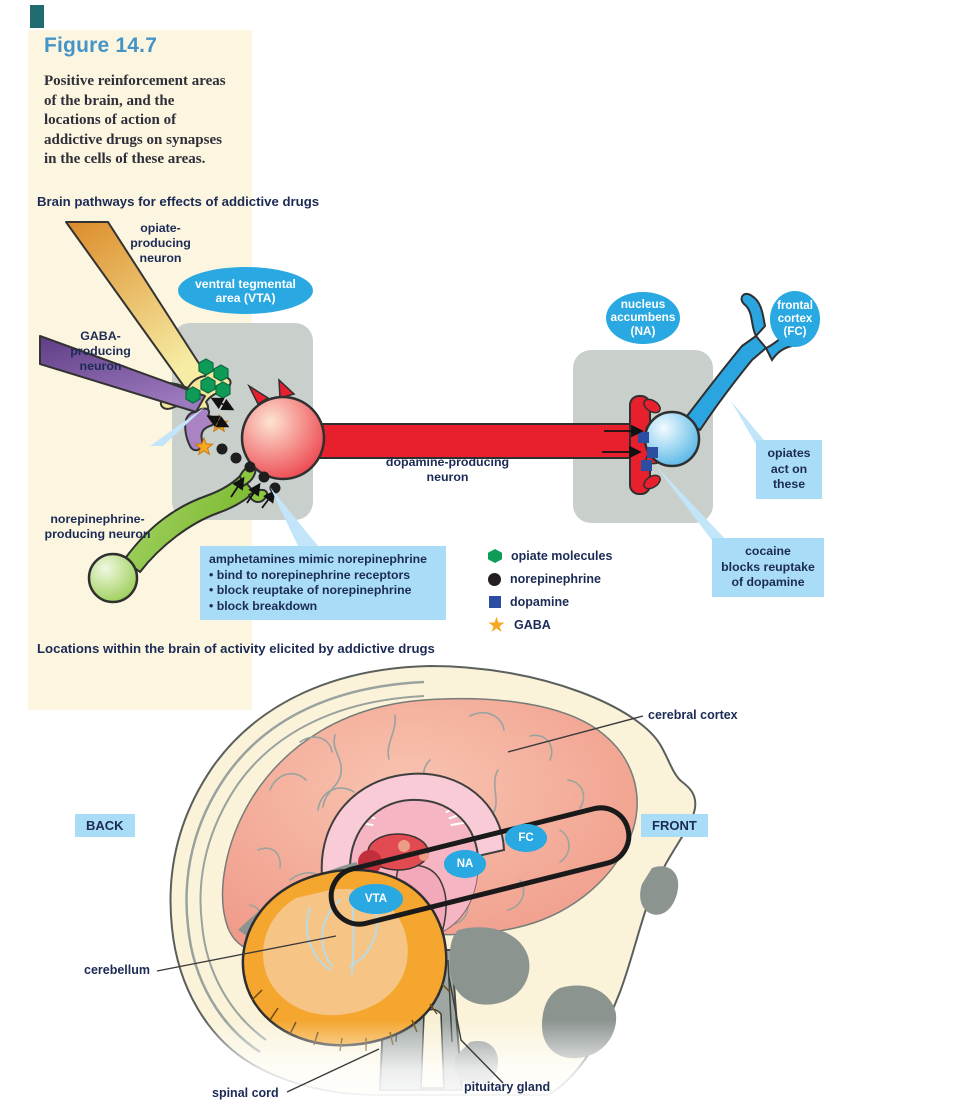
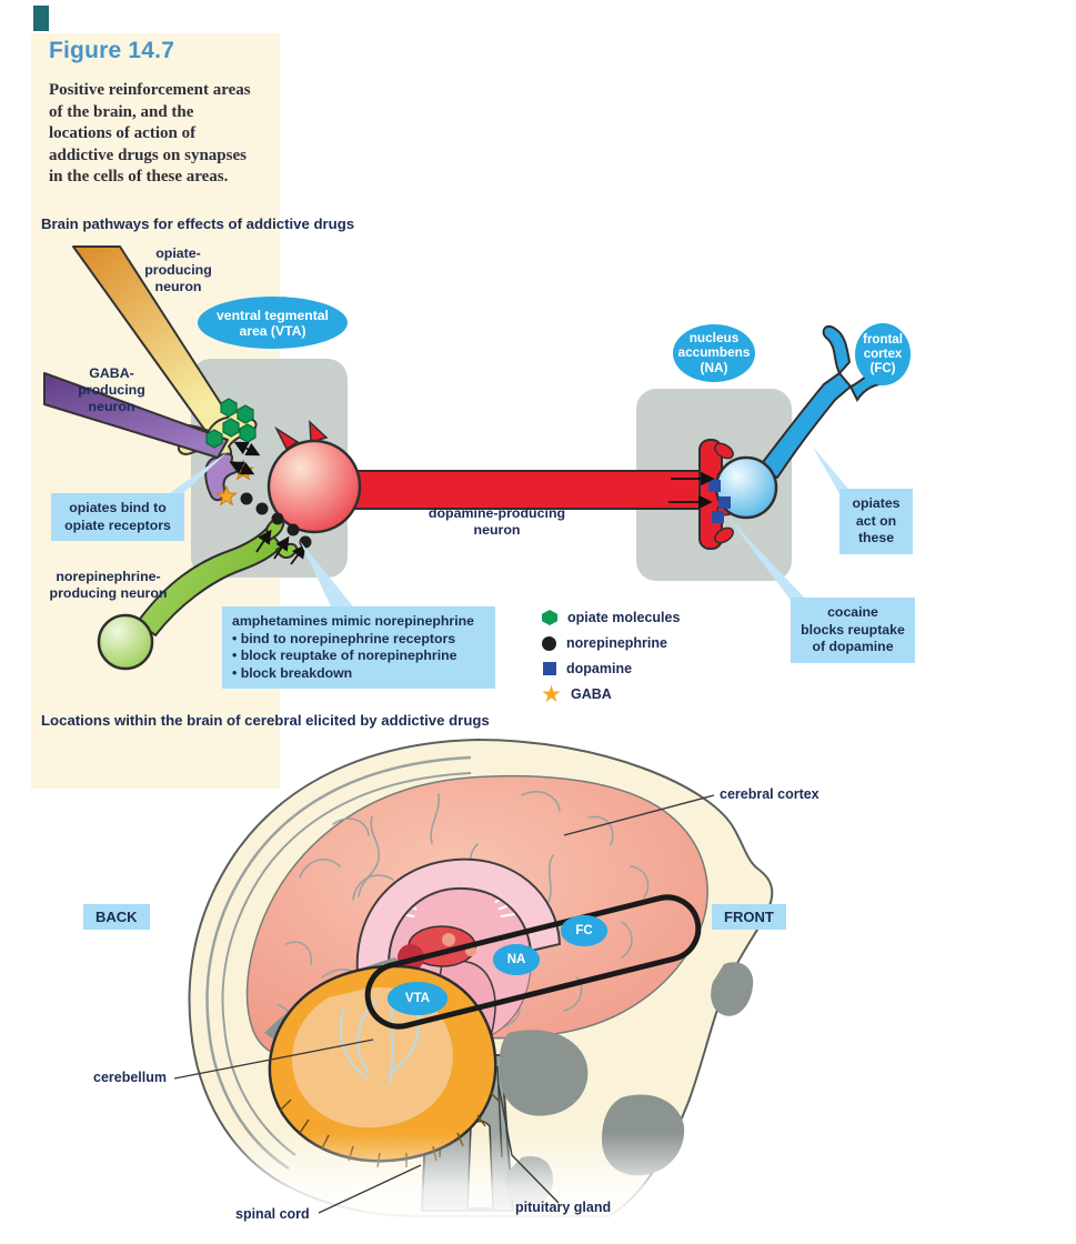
  Figure 14.7
  Positive reinforcement areas
  of the brain, and the
  locations of action of
  addictive drugs on synapses
  in the cells of these areas.
  Brain pathways for effects of addictive drugs
- Locations within the brain of activity elicited by addictive drugs
+ Locations within the brain of cerebral elicited by addictive drugs
  opiate-
  producing
  neuron
  GABA-
  producing
  neuron
  norepinephrine-
  producing neuron
  dopamine-producing
  neuron
  ventral tegmental
  area (VTA)
  nucleus
  accumbens
  (NA)
  frontal
  cortex
  (FC)
+ opiates bind to
+ opiate receptors
  amphetamines mimic norepinephrine
  • bind to norepinephrine receptors
  • block reuptake of norepinephrine
  • block breakdown
  opiates
  act on
  these
  cocaine
  blocks reuptake
  of dopamine
  opiate molecules
  norepinephrine
  dopamine
  GABA
  cerebral cortex
  BACK
  FRONT
  VTA
  NA
  FC
  cerebellum
  spinal cord
  pituitary gland
